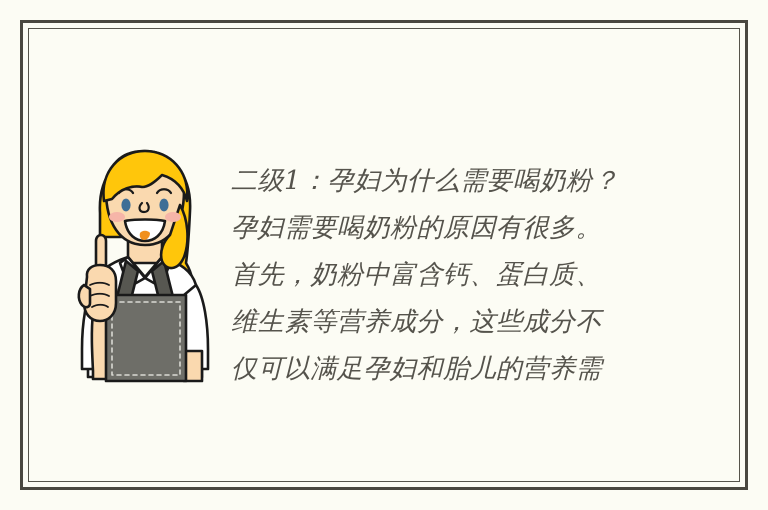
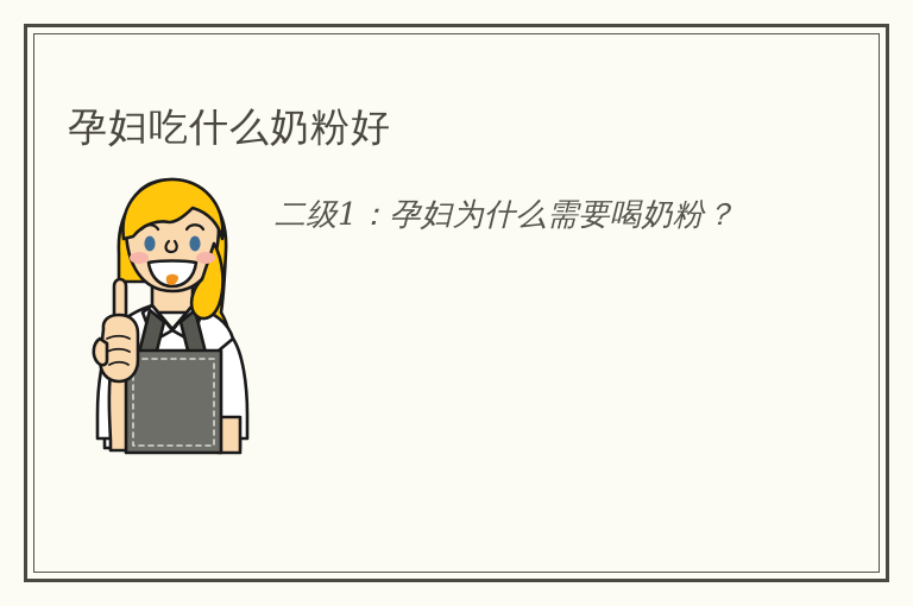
+ 孕妇吃什么奶粉好
  二级1：孕妇为什么需要喝奶粉？
- 孕妇需要喝奶粉的原因有很多。
- 首先，奶粉中富含钙、蛋白质、
- 维生素等营养成分，这些成分不
- 仅可以满足孕妇和胎儿的营养需
